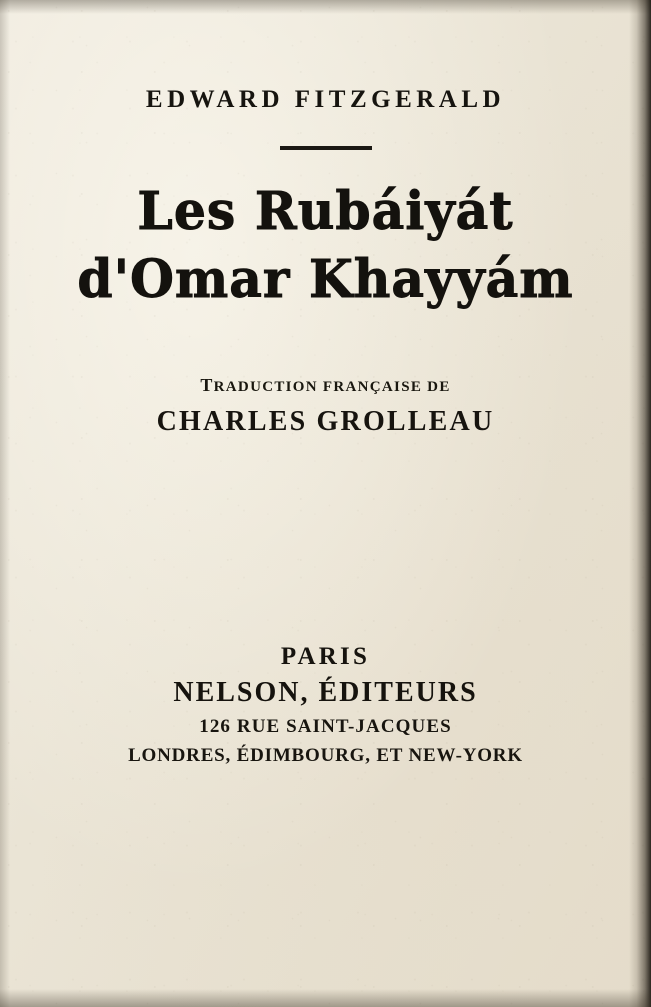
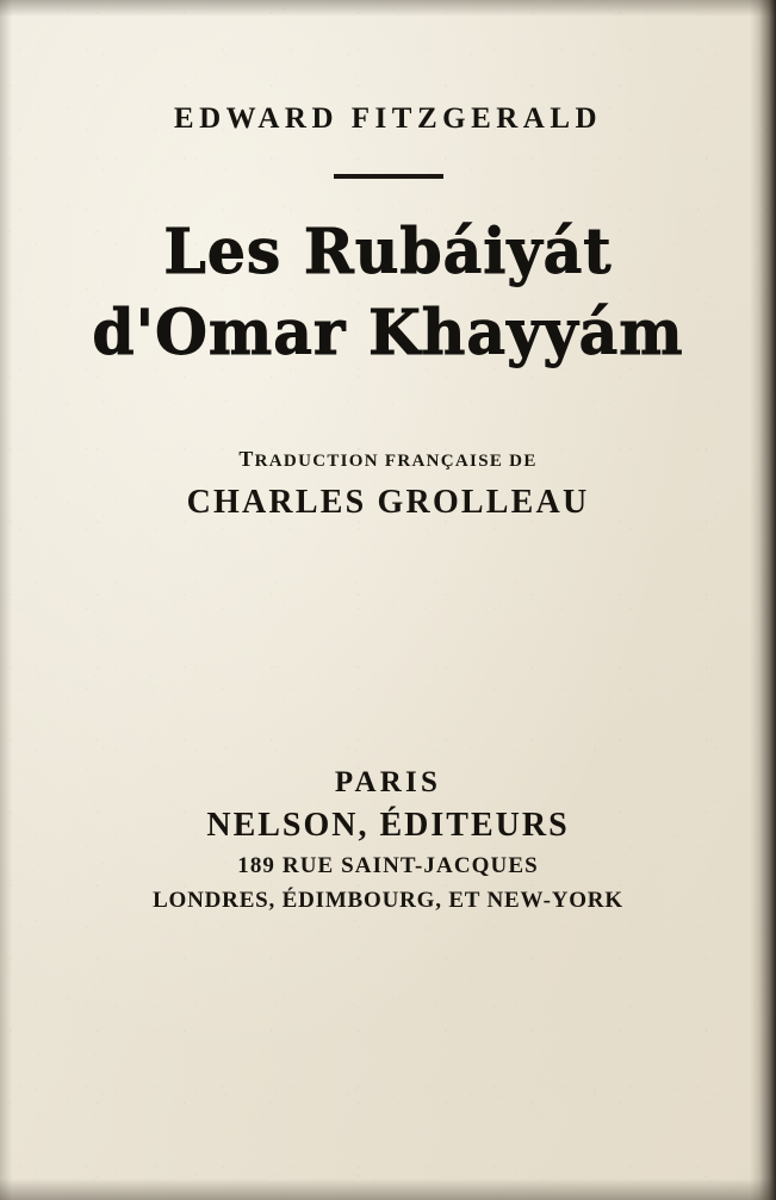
  EDWARD FITZGERALD
  Les Rubáiyát
  d'Omar Khayyám
  TRADUCTION FRANÇAISE DE
  CHARLES GROLLEAU
  PARIS
  NELSON, ÉDITEURS
- 126 RUE SAINT-JACQUES
+ 189 RUE SAINT-JACQUES
  LONDRES, ÉDIMBOURG, ET NEW-YORK
